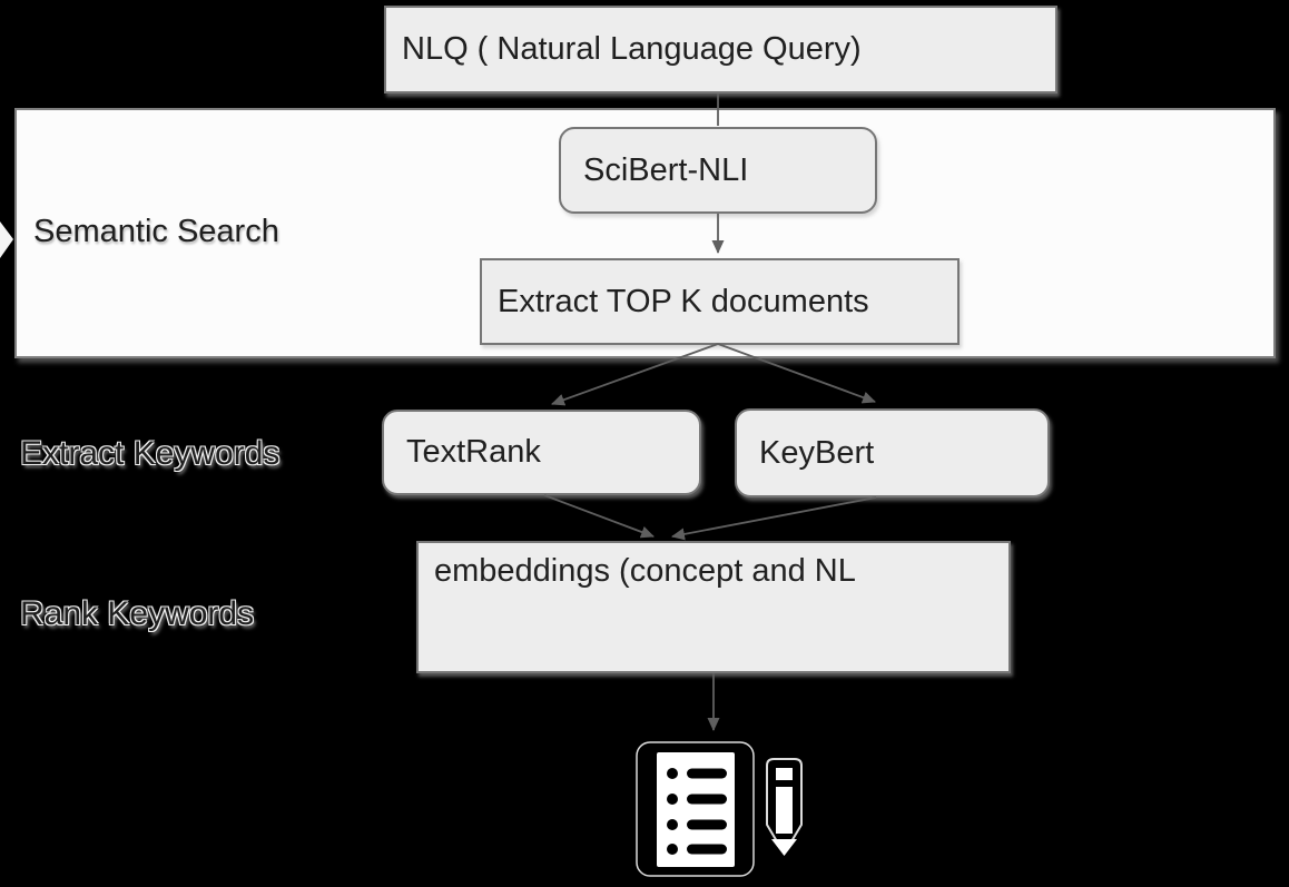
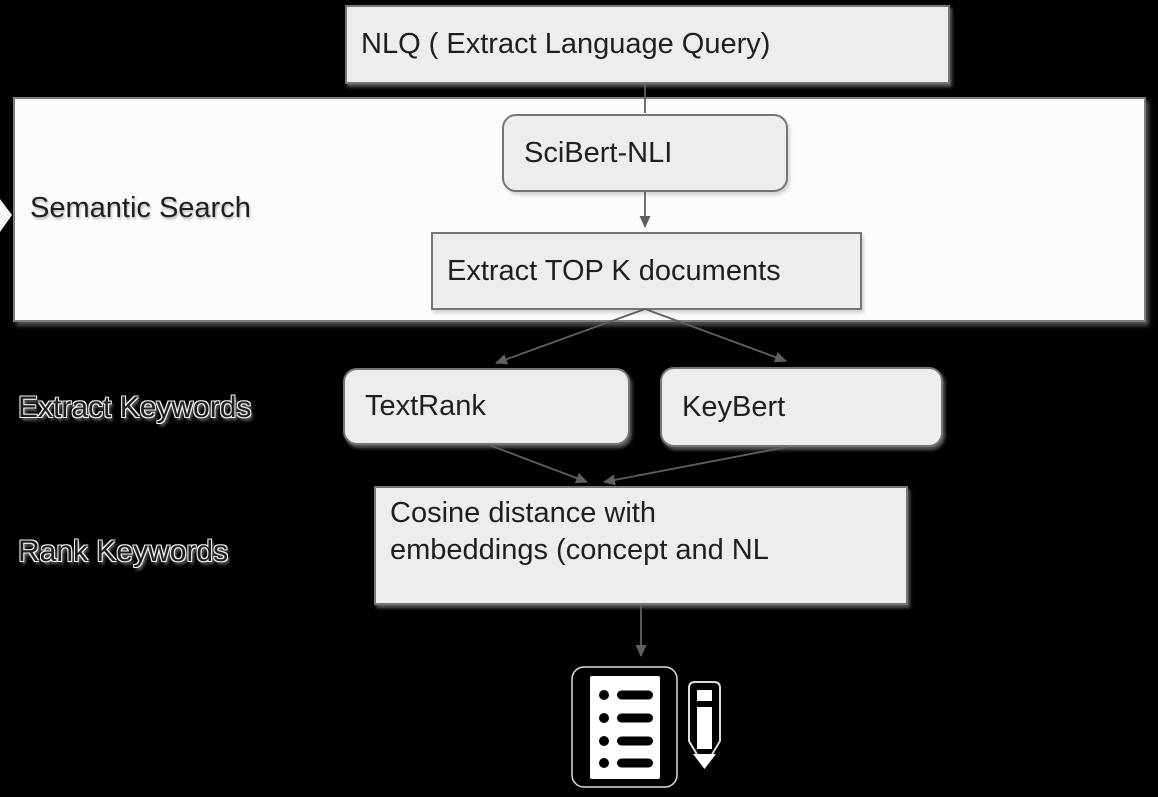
- NLQ ( Natural Language Query)
+ NLQ ( Extract Language Query)
  Semantic Search
  SciBert-NLI
  Extract TOP K documents
  Extract Keywords
  TextRank
  KeyBert
  Rank Keywords
+ Cosine distance with
  embeddings (concept and NL
